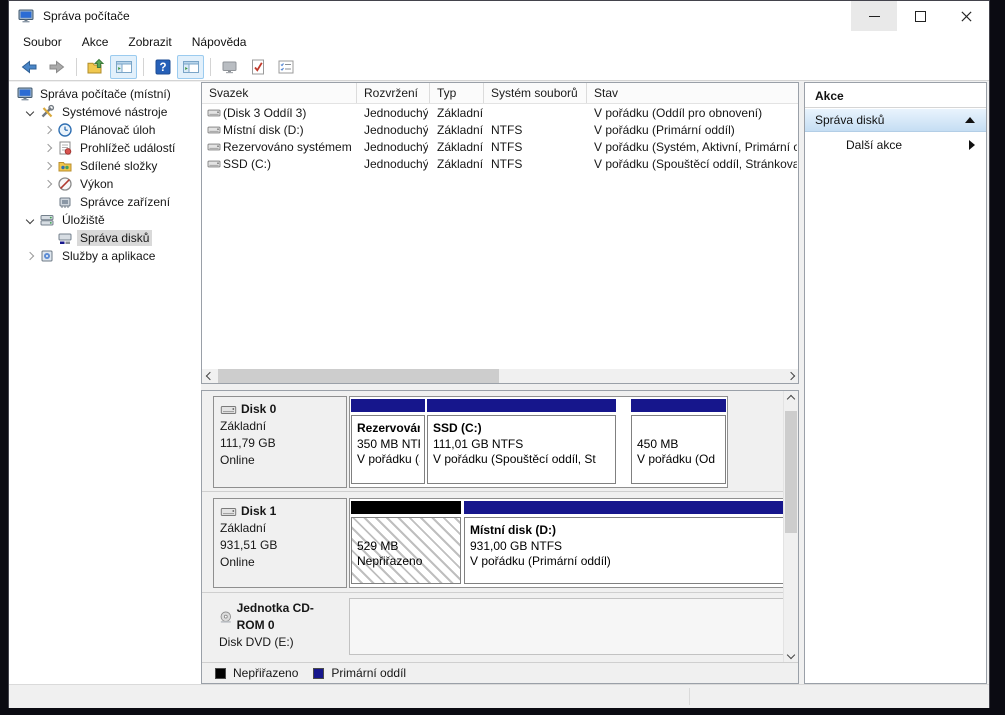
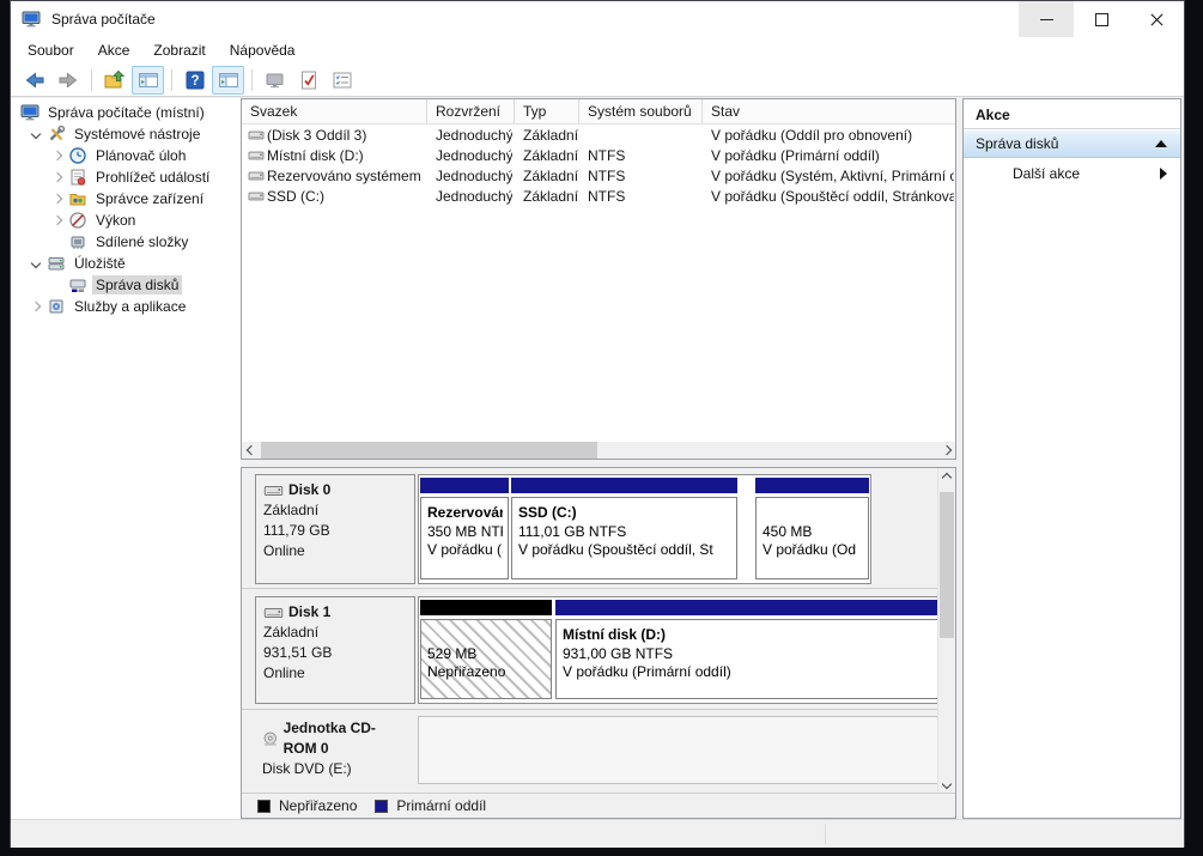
  Správa počítače
  Soubor
  Akce
  Zobrazit
  Nápověda
  ?
  Správa počítače (místní)
  Systémové nástroje
  Plánovač úloh
  Prohlížeč událostí
- Sdílené složky
+ Správce zařízení
  Výkon
- Správce zařízení
+ Sdílené složky
  Úložiště
  Správa disků
  Služby a aplikace
  Svazek
  Rozvržení
  Typ
  Systém souborů
  Stav
  (Disk 3 Oddíl 3)
  Jednoduchý
  Základní
  V pořádku (Oddíl pro obnovení)
  Místní disk (D:)
  Jednoduchý
  Základní
  NTFS
  V pořádku (Primární oddíl)
  Rezervováno systémem
  Jednoduchý
  Základní
  NTFS
  V pořádku (Systém, Aktivní, Primární o
  SSD (C:)
  Jednoduchý
  Základní
  NTFS
  V pořádku (Spouštěcí oddíl, Stránkova
  Disk 0
  Základní
  111,79 GB
  Online
  Rezervová
  350 MB NT
  V pořádku (
  SSD (C:)
  111,01 GB NTFS
  V pořádku (Spouštěcí oddíl, St
  450 MB
  V pořádku (Od
  Disk 1
  Základní
  931,51 GB
  Online
  529 MB
  Nepřiřazeno
  Místní disk (D:)
  931,00 GB NTFS
  V pořádku (Primární oddíl)
  Jednotka CD-ROM 0
  Disk DVD (E:)
  Nepřiřazeno
  Primární oddíl
  Akce
  Správa disků
  Další akce
